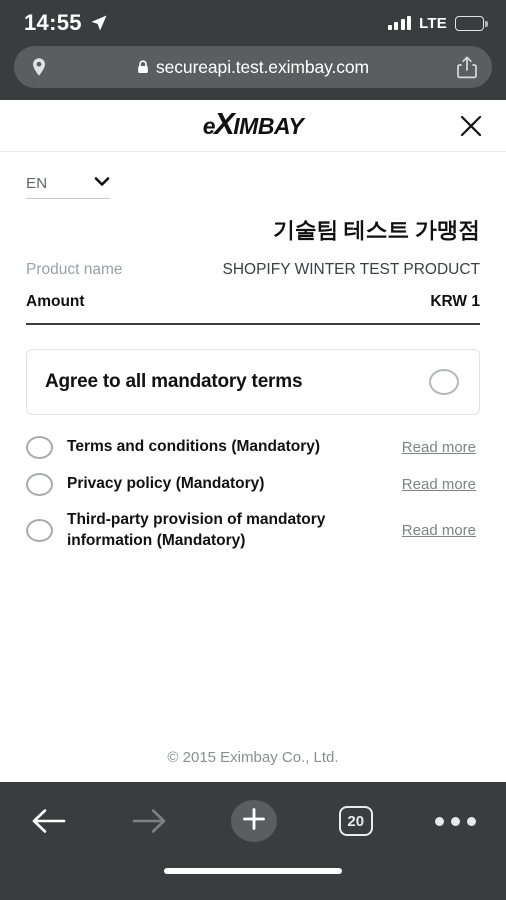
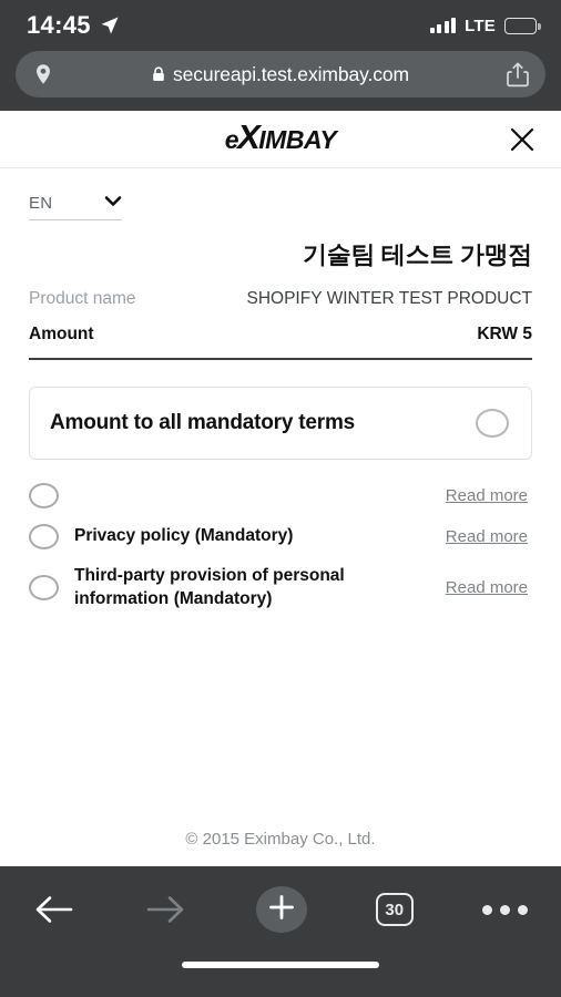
- 14:55
+ 14:45
  LTE
  secureapi.test.eximbay.com
  e
  X
  IMBAY
  EN
  기술팀 테스트 가맹점
  Product name
  SHOPIFY WINTER TEST PRODUCT
  Amount
- KRW 1
+ KRW 5
- Agree to all mandatory terms
+ Amount to all mandatory terms
- Terms and conditions (Mandatory)
  Read more
  Privacy policy (Mandatory)
  Read more
- Third-party provision of mandatory information (Mandatory)
+ Third-party provision of personal information (Mandatory)
  Read more
  © 2015 Eximbay Co., Ltd.
- 20
+ 30
